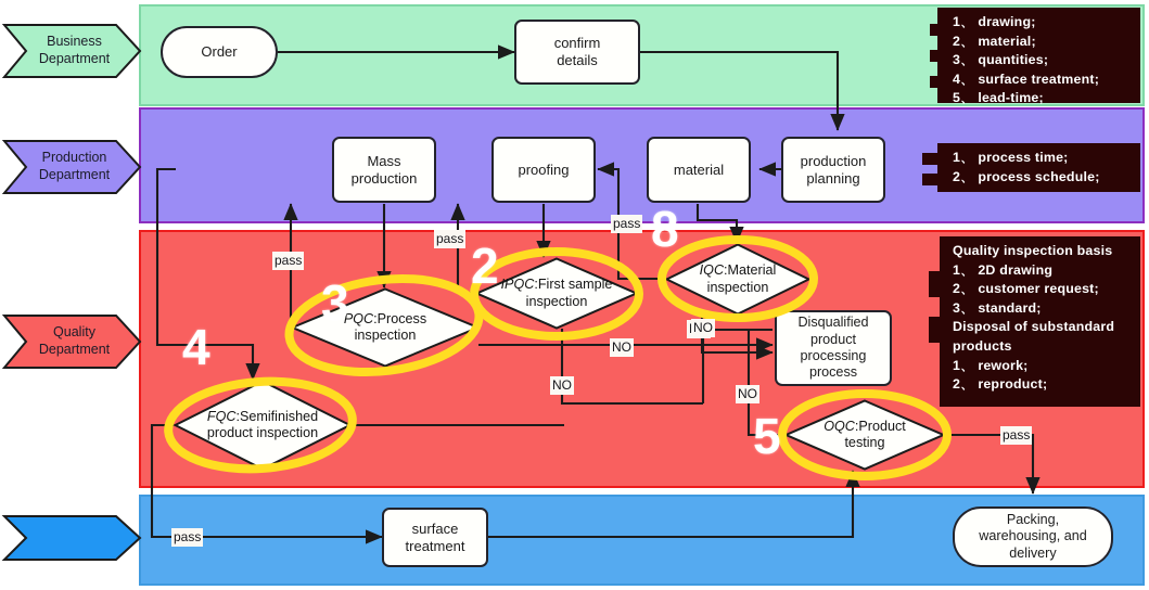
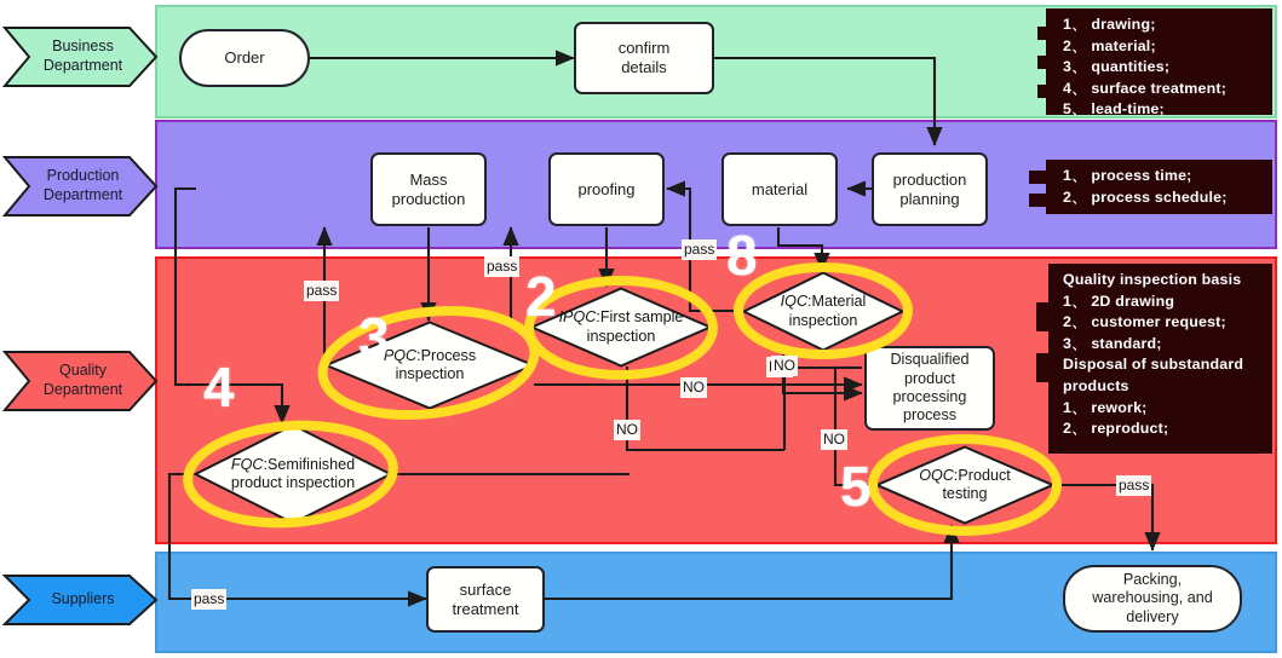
  Order
  confirm
  details
  Mass
  production
  proofing
  material
  production
  planning
  Disqualified
  product
  processing
  process
  surface
  treatment
  Packing,
  warehousing, and
  delivery
  IQC:Material
  inspection
  IPQC:First sample
  inspection
  PQC:Process
  inspection
  FQC:Semifinished
  product inspection
  OQC:Product
  testing
  pass
  pass
  pass
  NO
  NO
  NO
  NO
  pass
  pass
  8
  2
  3
  4
  5
  Business
  Department
  Production
  Department
  Quality
  Department
+ Suppliers
  1、 drawing;
  2、 material;
  3、 quantities;
  4、 surface treatment;
  5、 lead-time;
  1、 process time;
  2、 process schedule;
  Quality inspection basis
  1、 2D drawing
  2、 customer request;
  3、 standard;
  Disposal of substandard products
  1、 rework;
  2、 reproduct;
